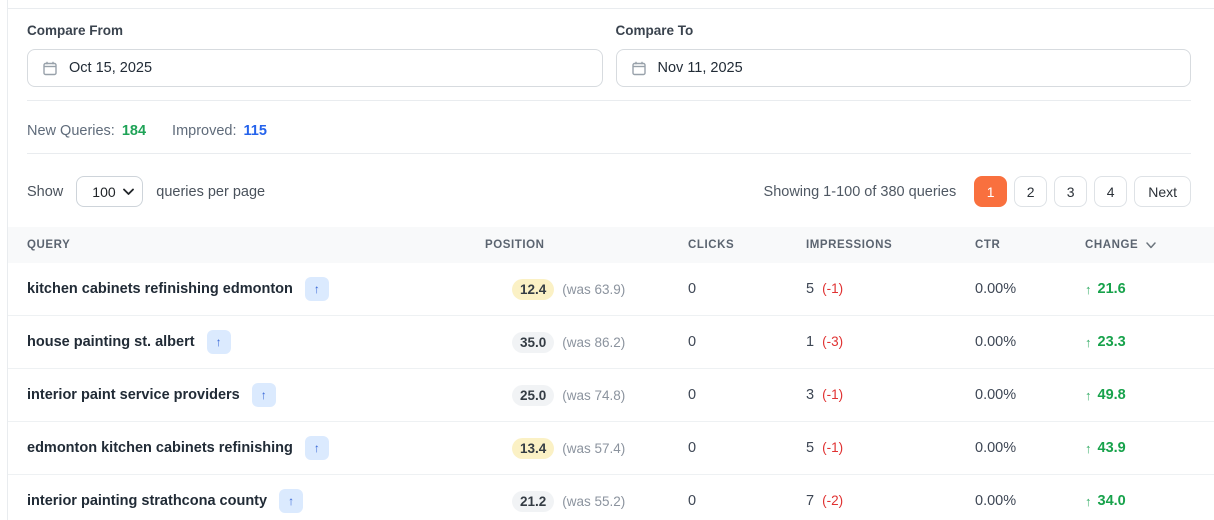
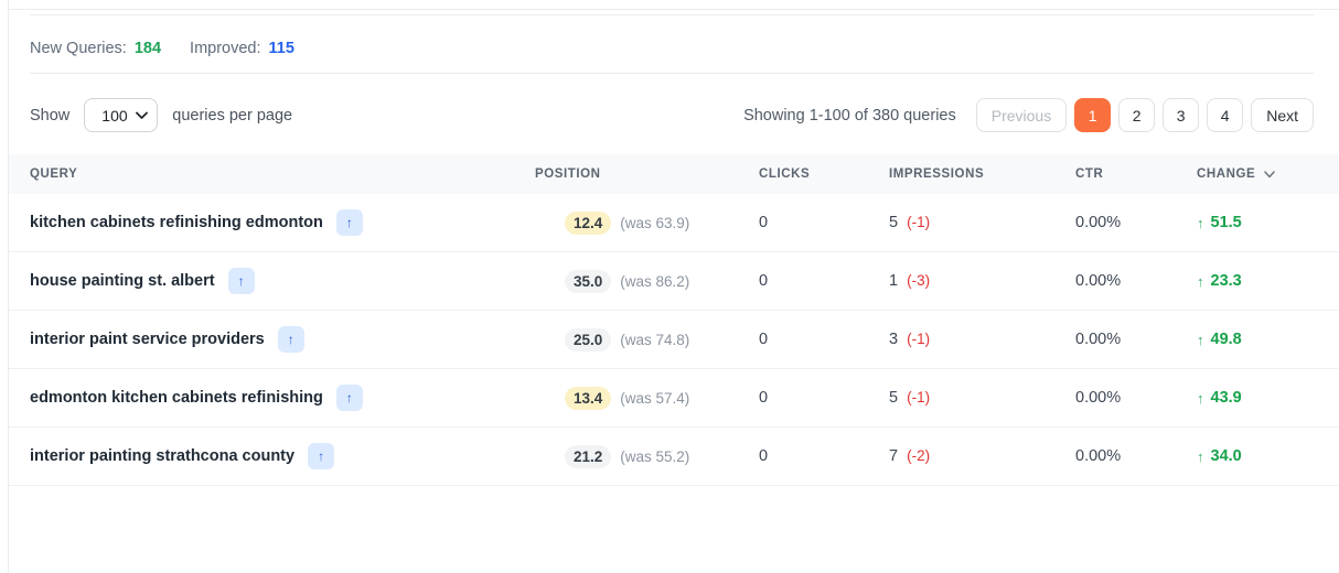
- Compare From
- Oct 15, 2025
- Compare To
- Nov 11, 2025
  New Queries:
  184
  Improved:
  115
  Show
  100
  queries per page
  Showing 1-100 of 380 queries
+ Previous
  1
  2
  3
  4
  Next
  QUERY
  POSITION
  CLICKS
  IMPRESSIONS
  CTR
  CHANGE
  kitchen cabinets refinishing edmonton
  ↑
  12.4
  (was 63.9)
  0
  5 (-1)
  0.00%
  ↑
- 21.6
+ 51.5
  house painting st. albert
  ↑
  35.0
  (was 86.2)
  0
  1 (-3)
  0.00%
  ↑
  23.3
  interior paint service providers
  ↑
  25.0
  (was 74.8)
  0
  3 (-1)
  0.00%
  ↑
  49.8
  edmonton kitchen cabinets refinishing
  ↑
  13.4
  (was 57.4)
  0
  5 (-1)
  0.00%
  ↑
  43.9
  interior painting strathcona county
  ↑
  21.2
  (was 55.2)
  0
  7 (-2)
  0.00%
  ↑
  34.0
